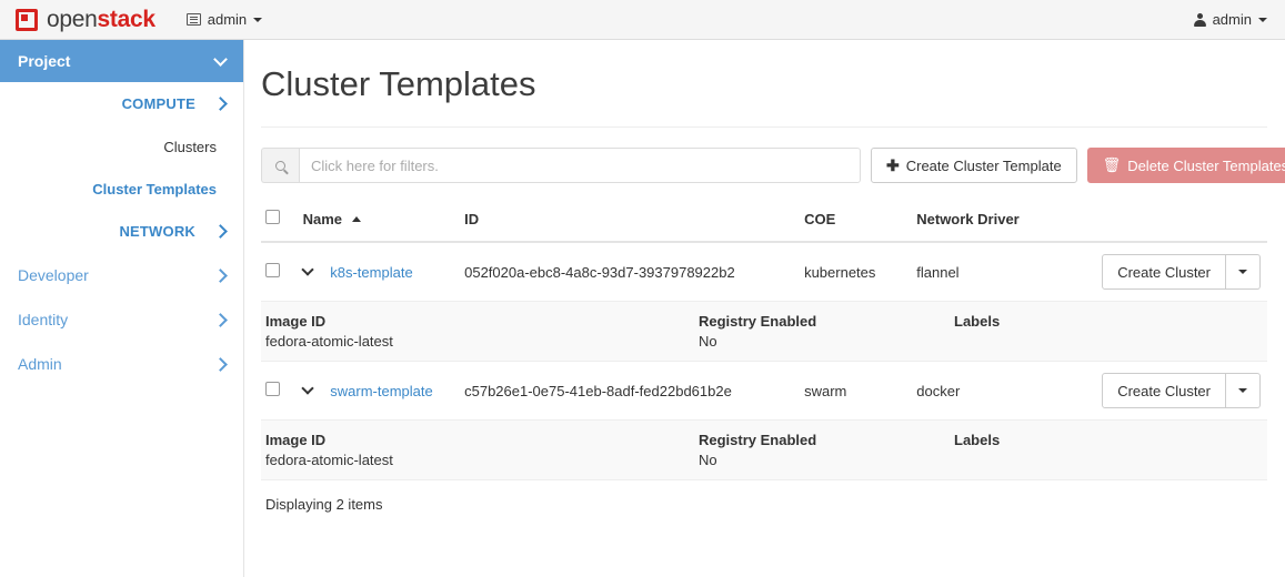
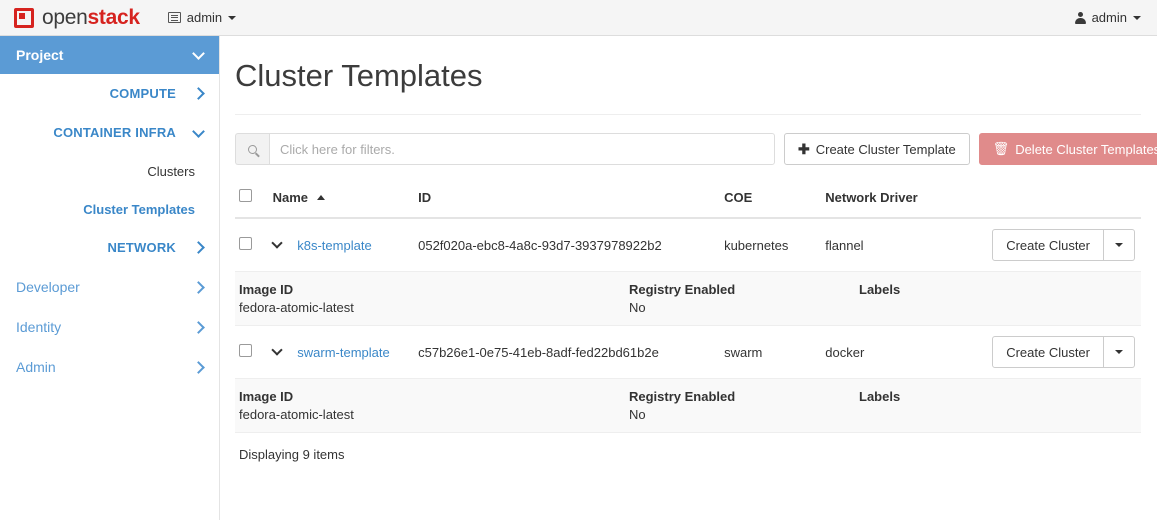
  openstack
  admin
  admin
  Project
  COMPUTE
+ CONTAINER INFRA
  Clusters
  Cluster Templates
  NETWORK
  Developer
  Identity
  Admin
  Cluster Templates
  Click here for filters.
  ✚
  Create Cluster Template
  🗑
  Delete Cluster Template
  	Name	ID	COE	Network Driver
  	k8s-template	052f020a-ebc8-4a8c-93d7-3937978922b2	kubernetes	flannel	Create Cluster
  Image ID fedora-atomic-latest Registry Enabled No Labels
  	swarm-template	c57b26e1-0e75-41eb-8adf-fed22bd61b2e	swarm	docker	Create Cluster
  Image ID fedora-atomic-latest Registry Enabled No Labels
- Displaying 2 items
+ Displaying 9 items
